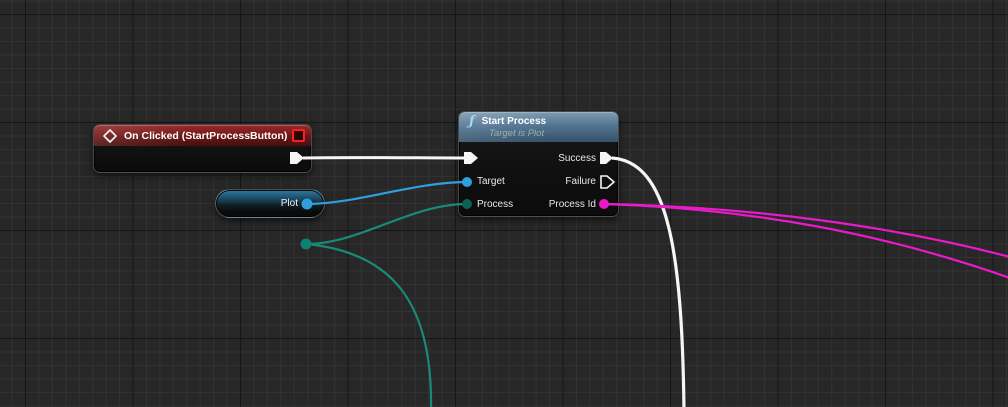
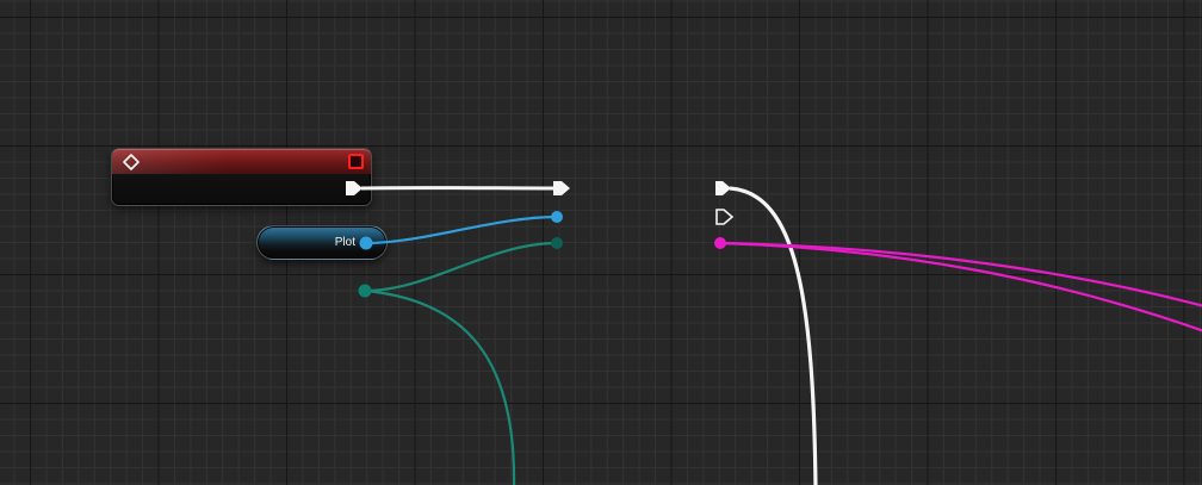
- On Clicked (StartProcessButton)
- ƒ
- Start Process
- Target is Plot
- Target
- Process
- Success
- Failure
- Process Id
  Plot
